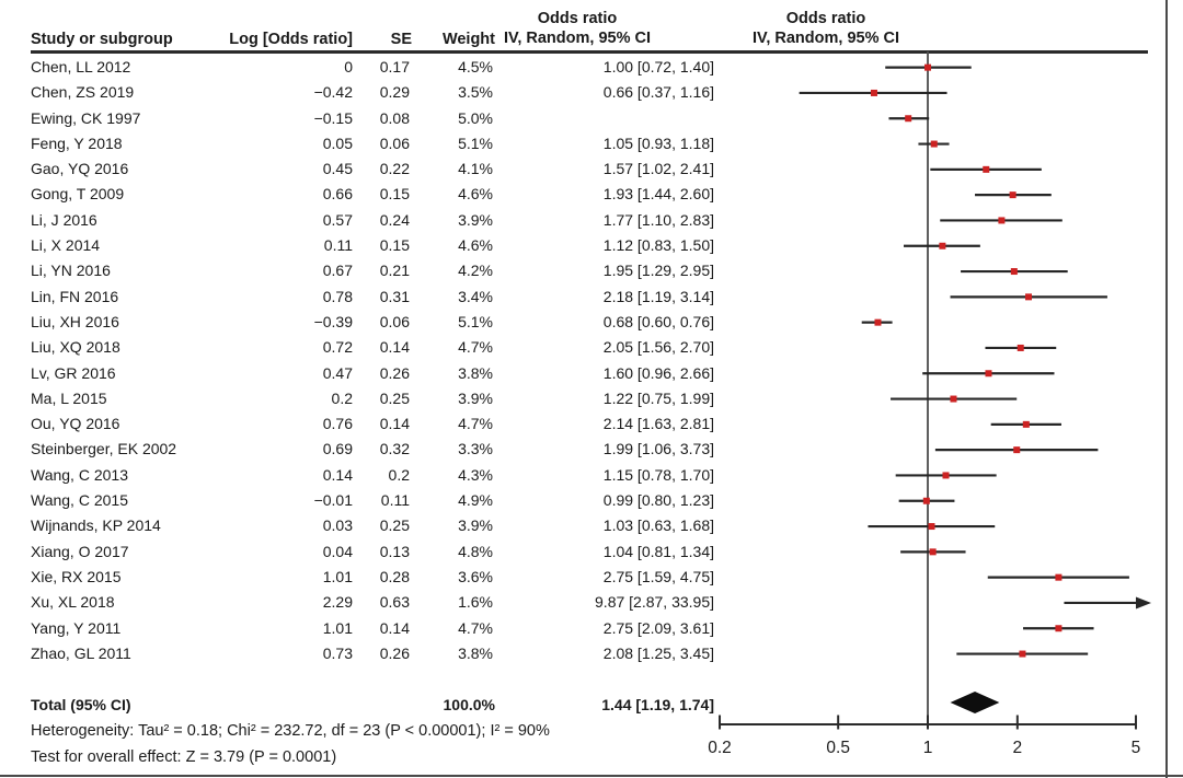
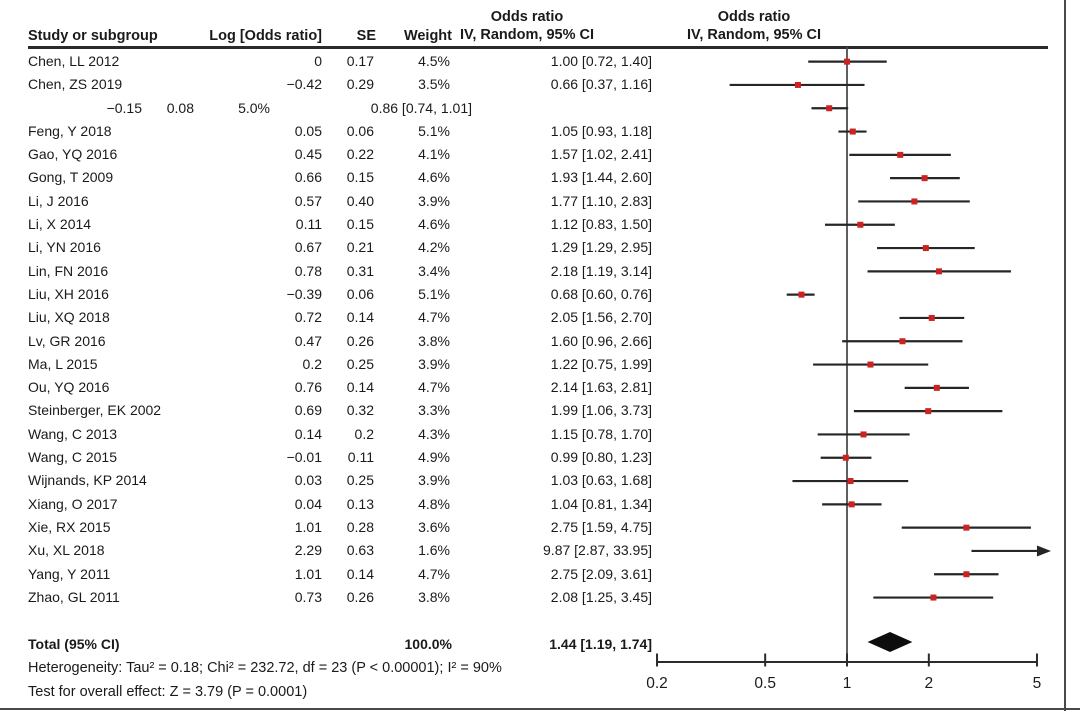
  Study or subgroup
  Log [Odds ratio]
  SE
  Weight
  Odds ratio
  IV, Random, 95% CI
  Odds ratio
  IV, Random, 95% CI
  Chen, LL 2012
  0
  0.17
  4.5%
  1.00 [0.72, 1.40]
  Chen, ZS 2019
  −0.42
  0.29
  3.5%
  0.66 [0.37, 1.16]
- Ewing, CK 1997
  −0.15
  0.08
  5.0%
+ 0.86 [0.74, 1.01]
  Feng, Y 2018
  0.05
  0.06
  5.1%
  1.05 [0.93, 1.18]
  Gao, YQ 2016
  0.45
  0.22
  4.1%
  1.57 [1.02, 2.41]
  Gong, T 2009
  0.66
  0.15
  4.6%
  1.93 [1.44, 2.60]
  Li, J 2016
  0.57
- 0.24
+ 0.40
  3.9%
  1.77 [1.10, 2.83]
  Li, X 2014
  0.11
  0.15
  4.6%
  1.12 [0.83, 1.50]
  Li, YN 2016
  0.67
  0.21
  4.2%
- 1.95 [1.29, 2.95]
+ 1.29 [1.29, 2.95]
  Lin, FN 2016
  0.78
  0.31
  3.4%
  2.18 [1.19, 3.14]
  Liu, XH 2016
  −0.39
  0.06
  5.1%
  0.68 [0.60, 0.76]
  Liu, XQ 2018
  0.72
  0.14
  4.7%
  2.05 [1.56, 2.70]
  Lv, GR 2016
  0.47
  0.26
  3.8%
  1.60 [0.96, 2.66]
  Ma, L 2015
  0.2
  0.25
  3.9%
  1.22 [0.75, 1.99]
  Ou, YQ 2016
  0.76
  0.14
  4.7%
  2.14 [1.63, 2.81]
  Steinberger, EK 2002
  0.69
  0.32
  3.3%
  1.99 [1.06, 3.73]
  Wang, C 2013
  0.14
  0.2
  4.3%
  1.15 [0.78, 1.70]
  Wang, C 2015
  −0.01
  0.11
  4.9%
  0.99 [0.80, 1.23]
  Wijnands, KP 2014
  0.03
  0.25
  3.9%
  1.03 [0.63, 1.68]
  Xiang, O 2017
  0.04
  0.13
  4.8%
  1.04 [0.81, 1.34]
  Xie, RX 2015
  1.01
  0.28
  3.6%
  2.75 [1.59, 4.75]
  Xu, XL 2018
  2.29
  0.63
  1.6%
  9.87 [2.87, 33.95]
  Yang, Y 2011
  1.01
  0.14
  4.7%
  2.75 [2.09, 3.61]
  Zhao, GL 2011
  0.73
  0.26
  3.8%
  2.08 [1.25, 3.45]
  Total (95% CI)
  100.0%
  1.44 [1.19, 1.74]
  Heterogeneity: Tau² = 0.18; Chi² = 232.72, df = 23 (P < 0.00001); I² = 90%
  Test for overall effect: Z = 3.79 (P = 0.0001)
  0.2
  0.5
  1
  2
  5
